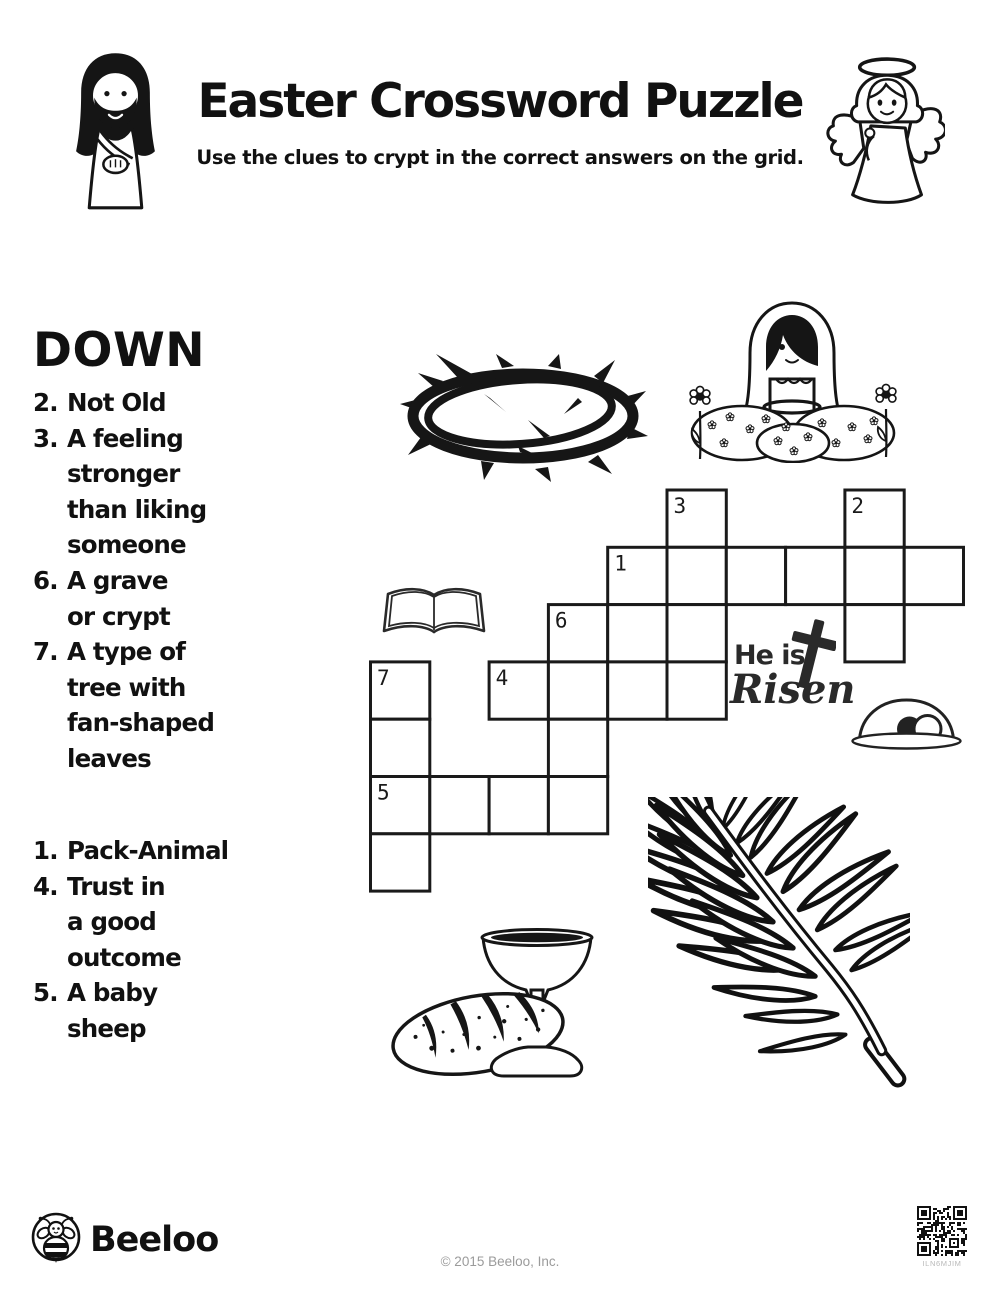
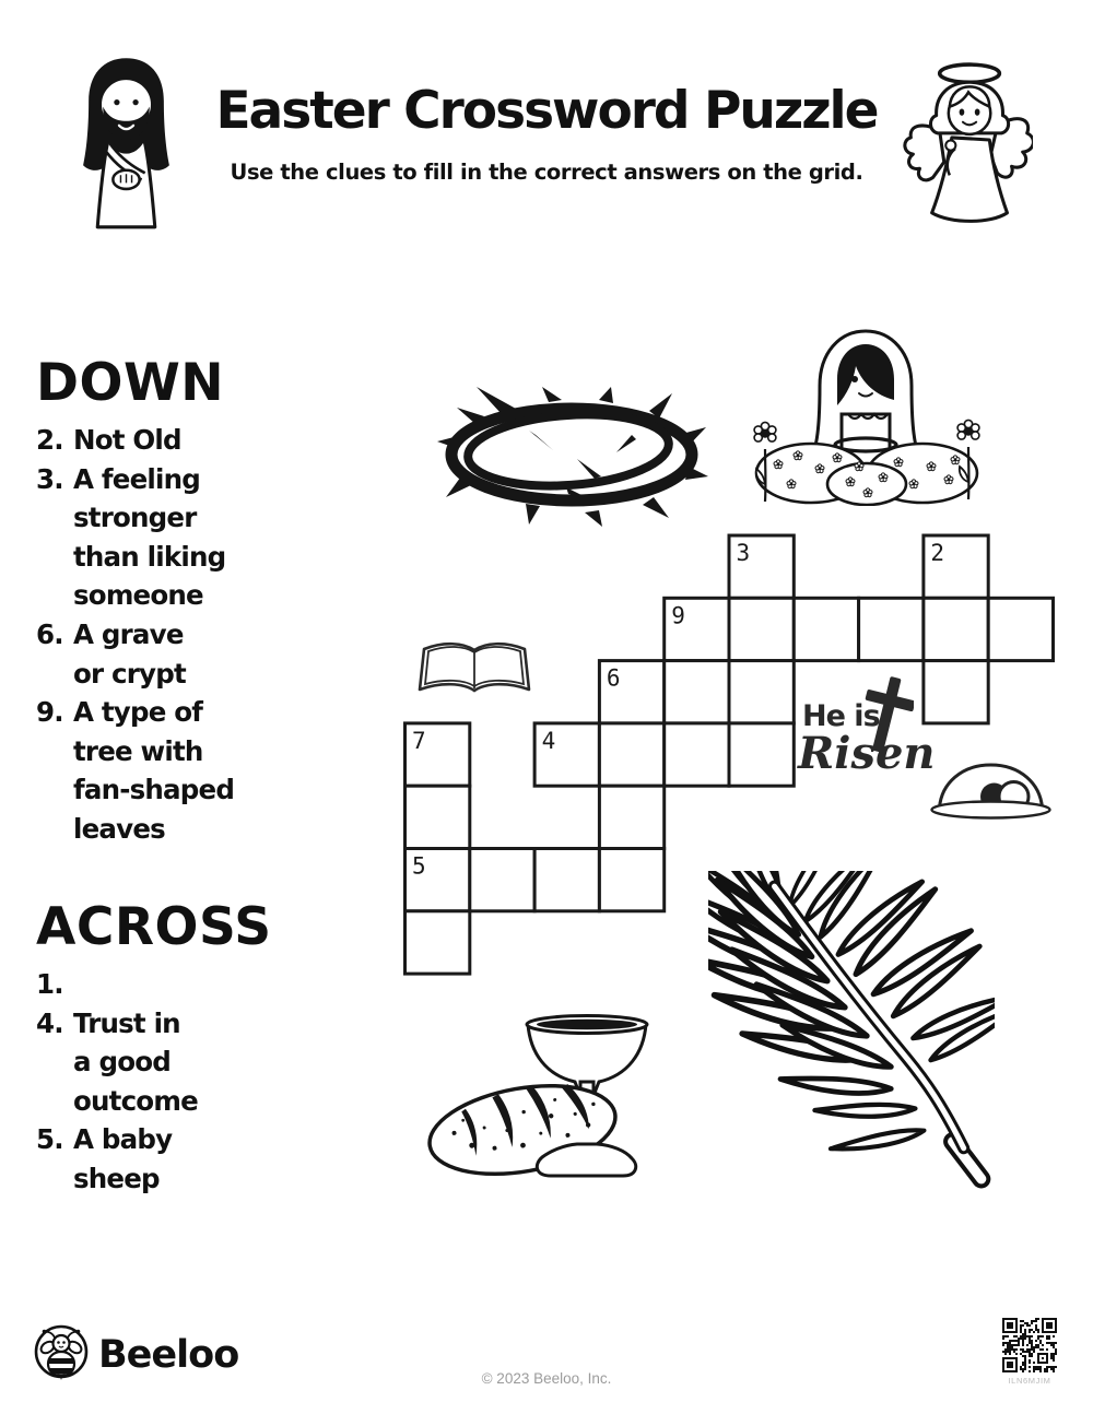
  Easter Crossword Puzzle
- Use the clues to crypt in the correct answers on the grid.
+ Use the clues to fill in the correct answers on the grid.
  DOWN
  2.
  Not Old
  3.
  A feeling
  stronger
  than liking
  someone
  6.
  A grave
  or crypt
- 7.
+ 9.
  A type of
  tree with
  fan-shaped
  leaves
+ ACROSS
  1.
- Pack-Animal
  4.
  Trust in
  a good
  outcome
  5.
  A baby
  sheep
  3
  2
- 1
+ 9
  6
  7
  4
  5
  He is
  Risen
  Beeloo
- © 2015 Beeloo, Inc.
+ © 2023 Beeloo, Inc.
  ILN6MJIM
